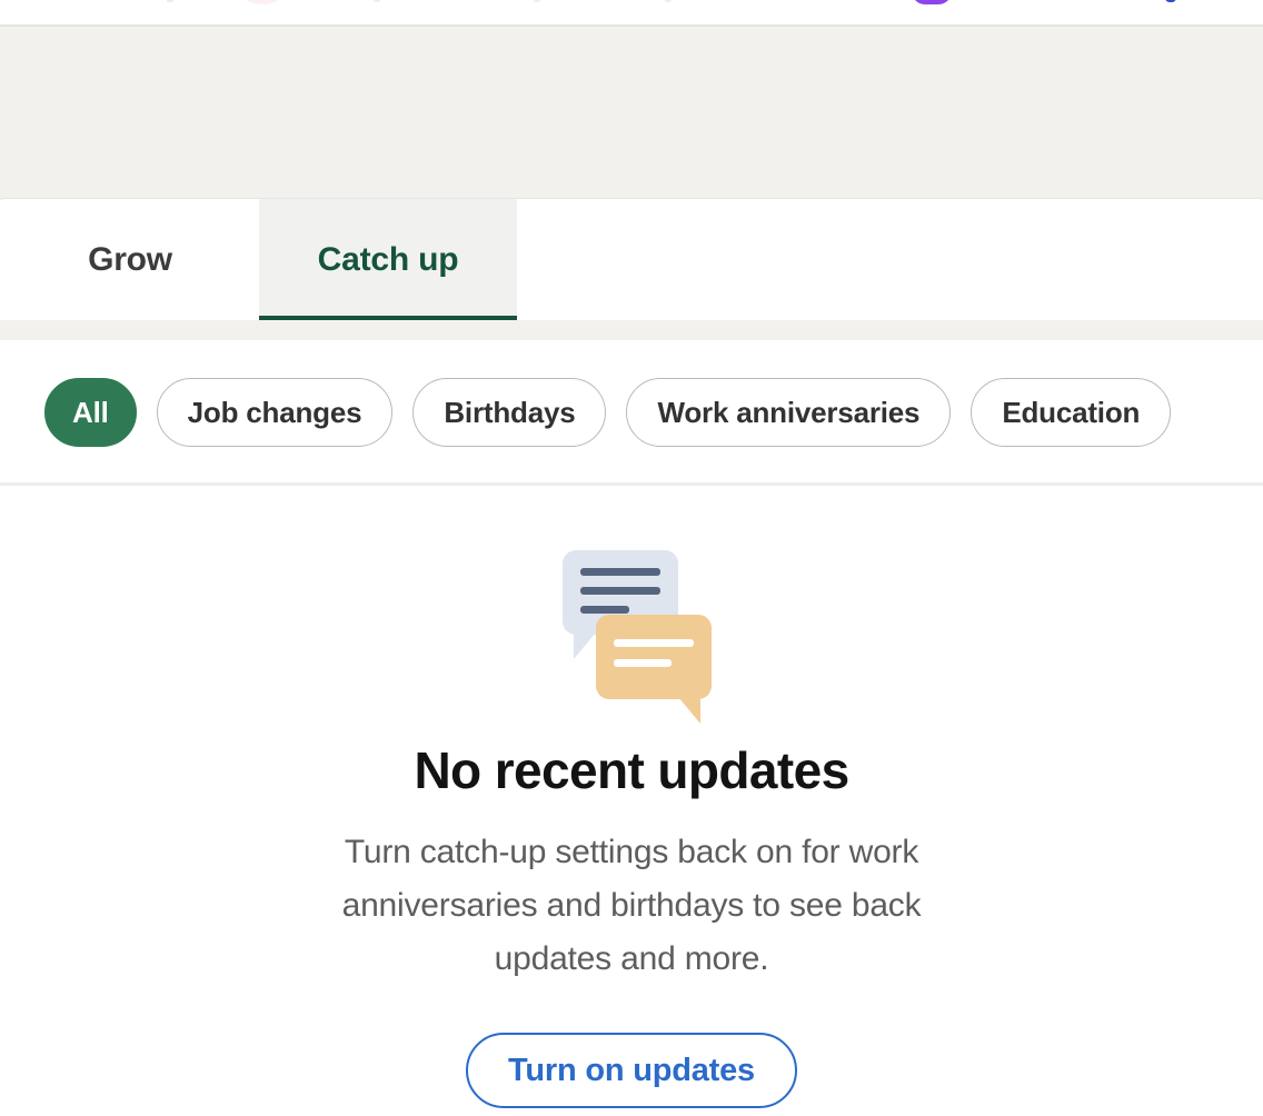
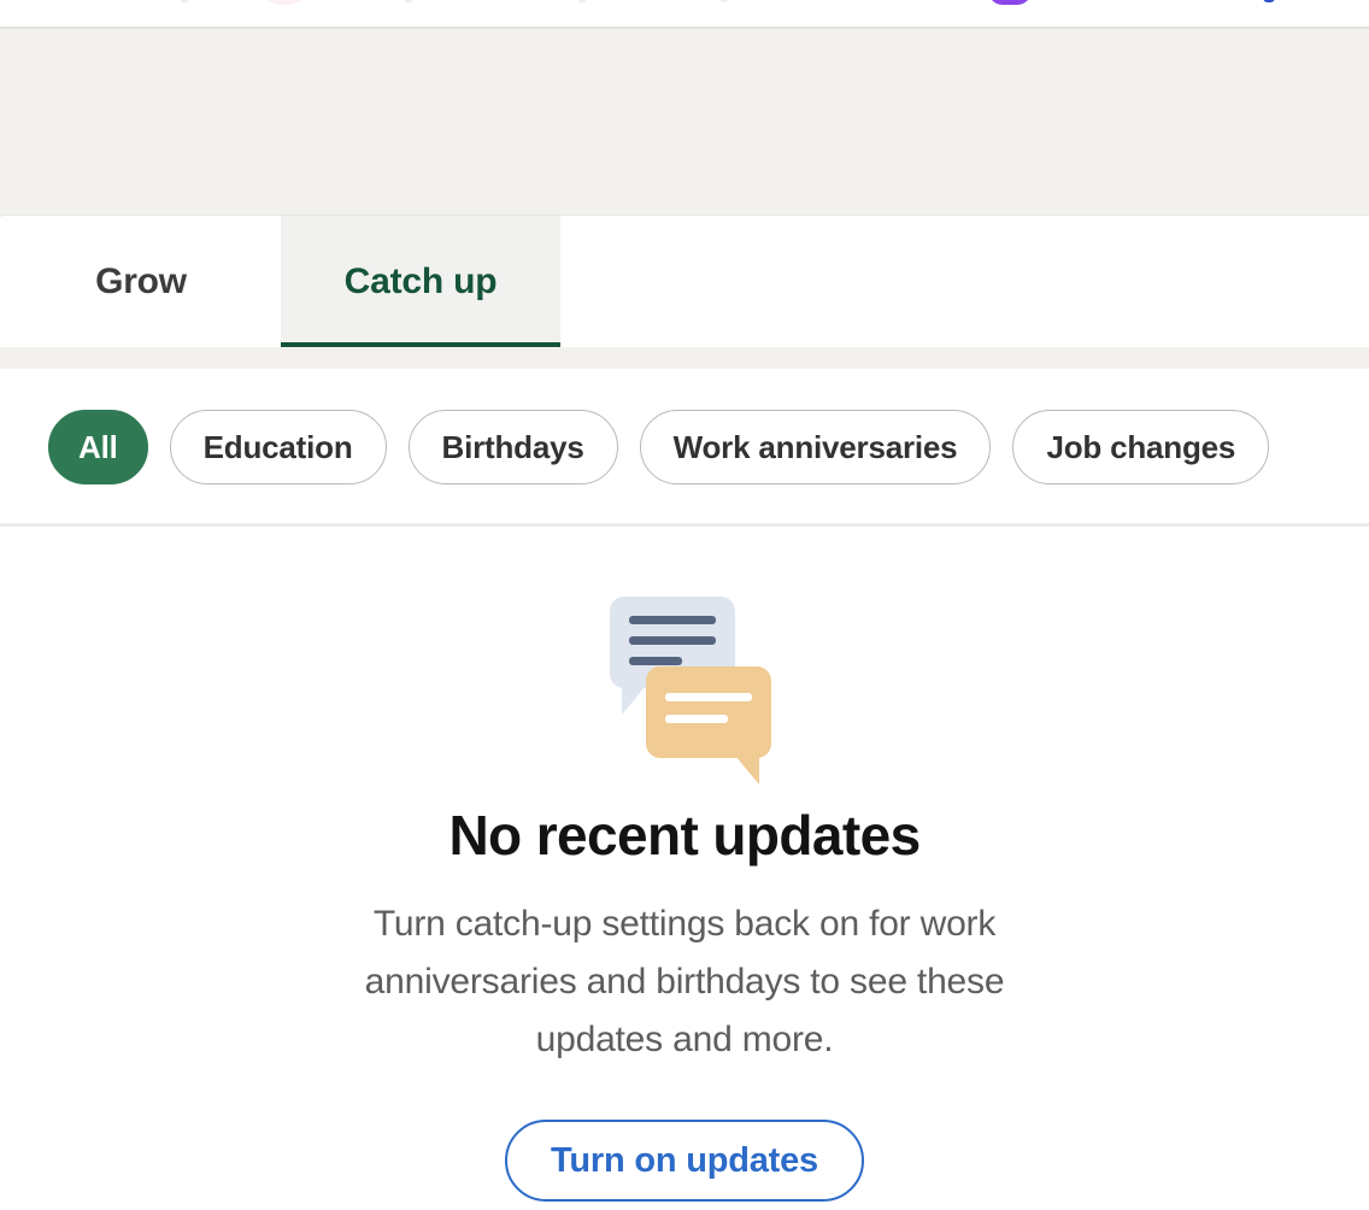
  Grow
  Catch up
  All
- Job changes
+ Education
  Birthdays
  Work anniversaries
- Education
+ Job changes
  No recent updates
- Turn catch-up settings back on for work anniversaries and birthdays to see back updates and more.
+ Turn catch-up settings back on for work anniversaries and birthdays to see these updates and more.
  Turn on updates
